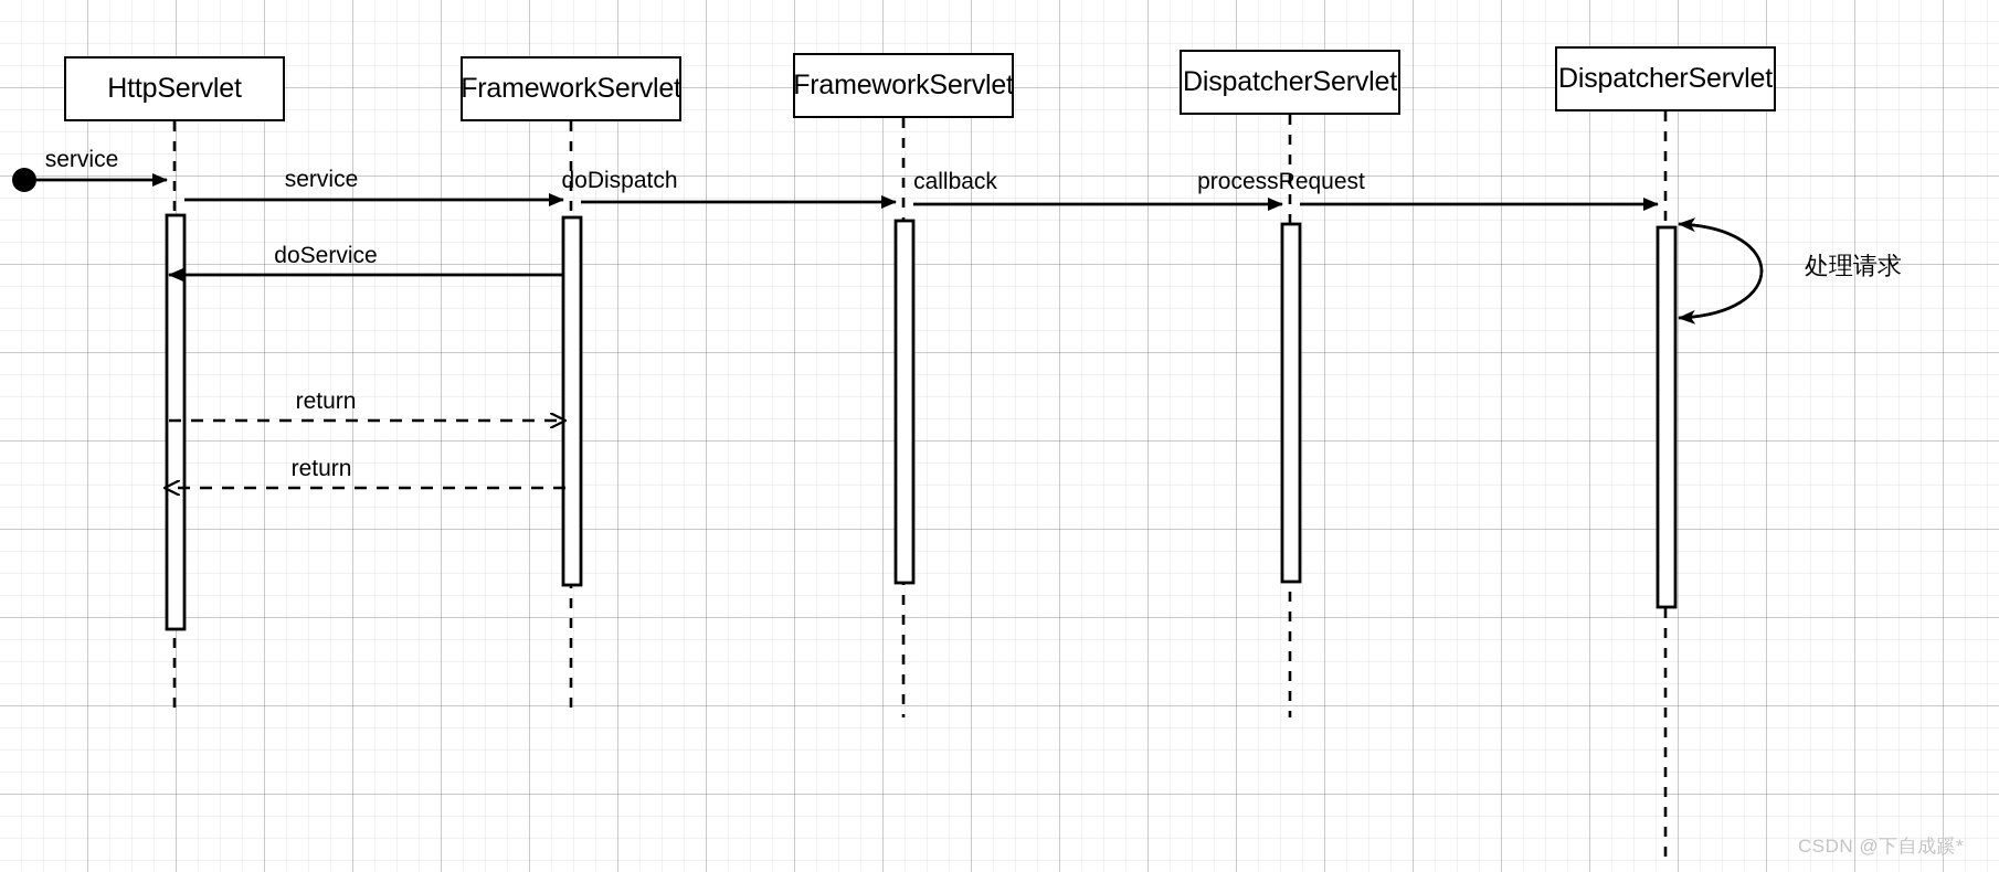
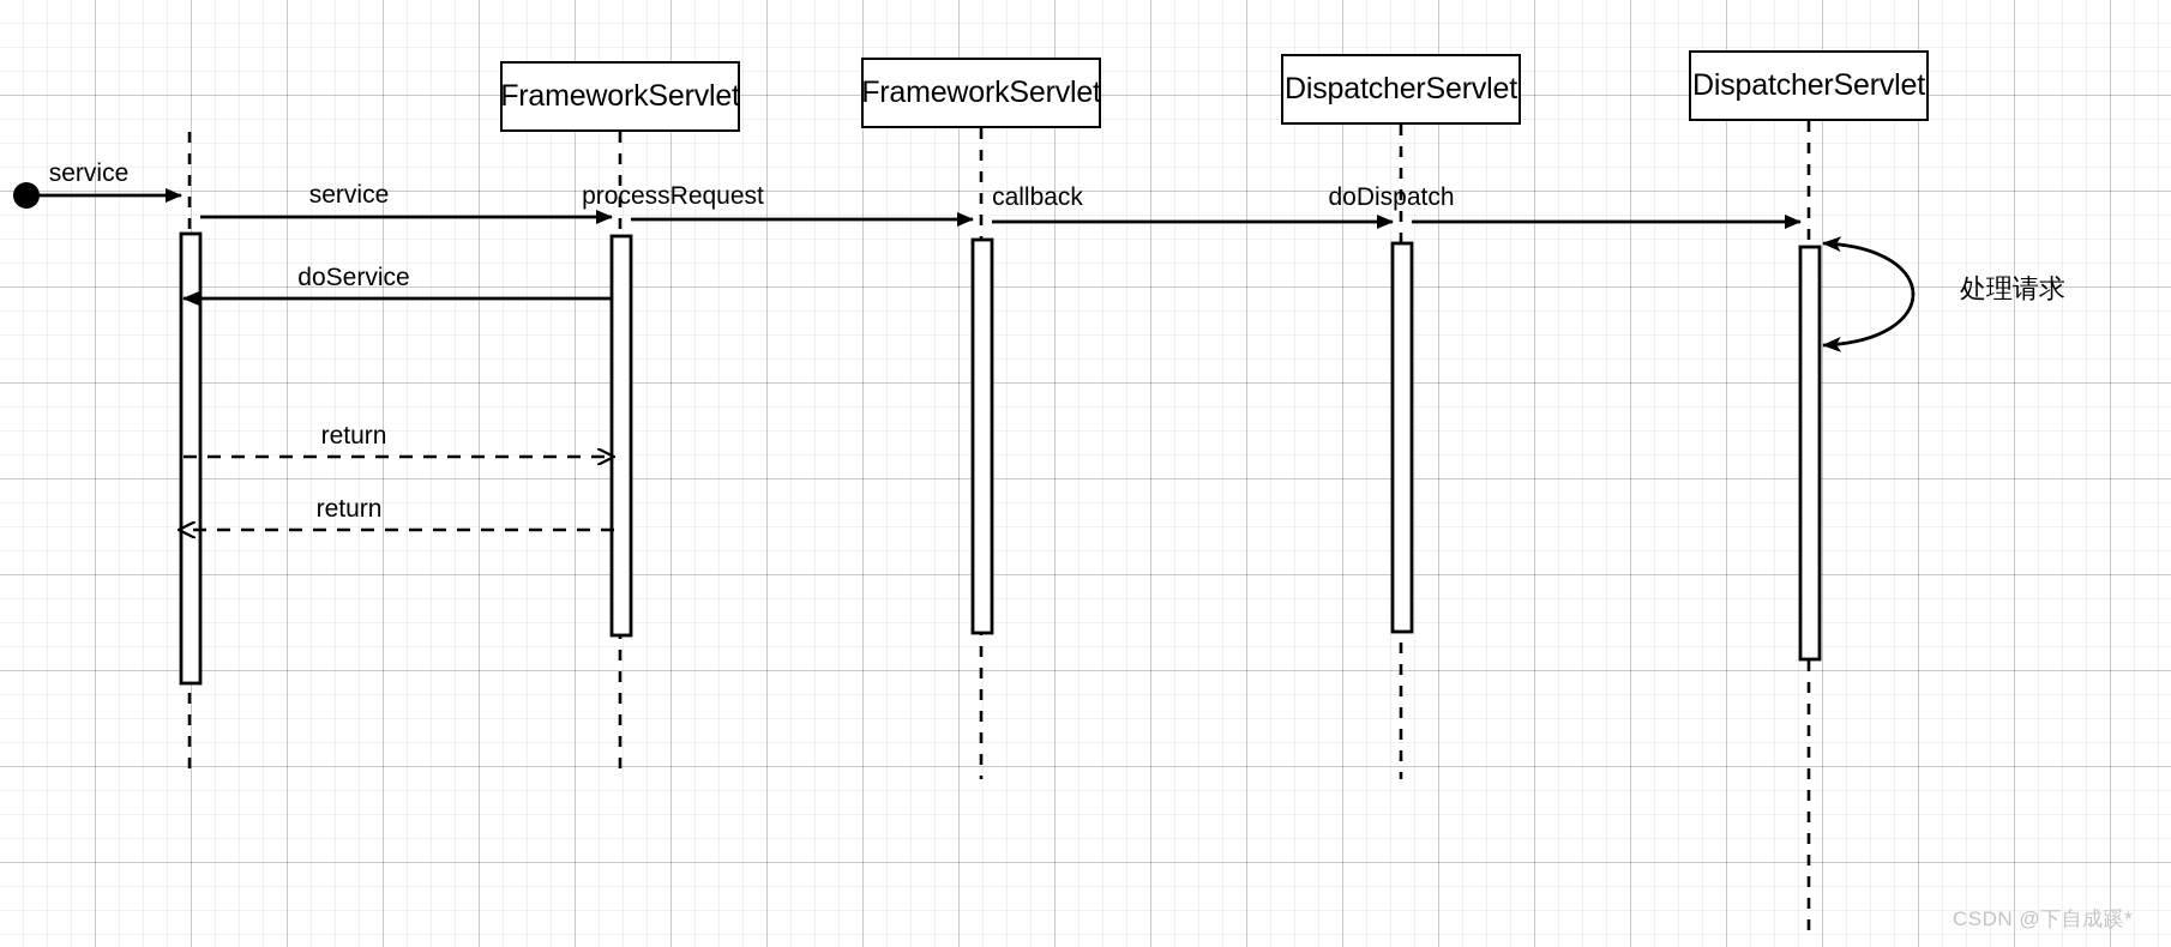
- HttpServlet
  FrameworkServlet
  FrameworkServlet
  DispatcherServlet
  DispatcherServlet
  service
  service
- doDispatch
+ processRequest
  callback
- processRequest
+ doDispatch
  doService
  return
  return
  处理请求
  CSDN @下自成蹊*
